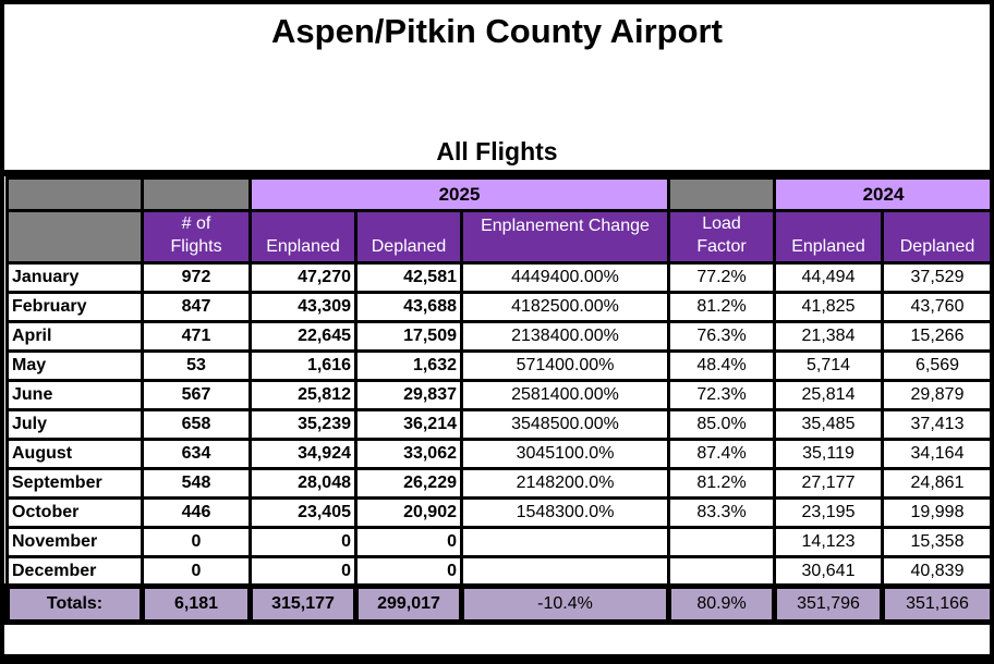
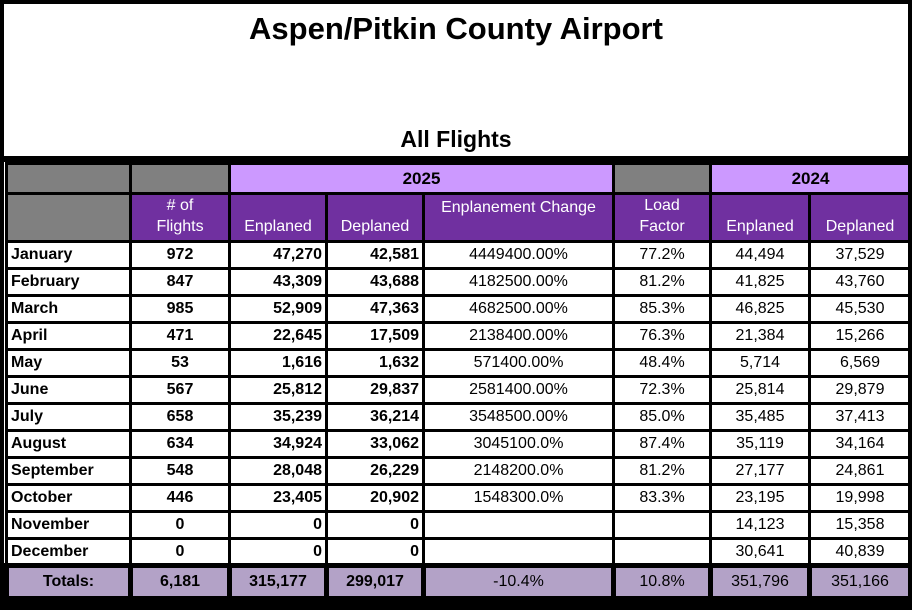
  Aspen/Pitkin County Airport
  All Flights
  		2025		2024
  	# of Flights	Enplaned	Deplaned	Enplanement Change	Load Factor	Enplaned	Deplaned
  January	972	47,270	42,581	4449400.00%	77.2%	44,494	37,529
  February	847	43,309	43,688	4182500.00%	81.2%	41,825	43,760
+ March	985	52,909	47,363	4682500.00%	85.3%	46,825	45,530
  April	471	22,645	17,509	2138400.00%	76.3%	21,384	15,266
  May	53	1,616	1,632	571400.00%	48.4%	5,714	6,569
  June	567	25,812	29,837	2581400.00%	72.3%	25,814	29,879
  July	658	35,239	36,214	3548500.00%	85.0%	35,485	37,413
  August	634	34,924	33,062	3045100.0%	87.4%	35,119	34,164
  September	548	28,048	26,229	2148200.0%	81.2%	27,177	24,861
  October	446	23,405	20,902	1548300.0%	83.3%	23,195	19,998
  November	0	0	0			14,123	15,358
  December	0	0	0			30,641	40,839
- Totals:	6,181	315,177	299,017	-10.4%	80.9%	351,796	351,166
+ Totals:	6,181	315,177	299,017	-10.4%	10.8%	351,796	351,166
